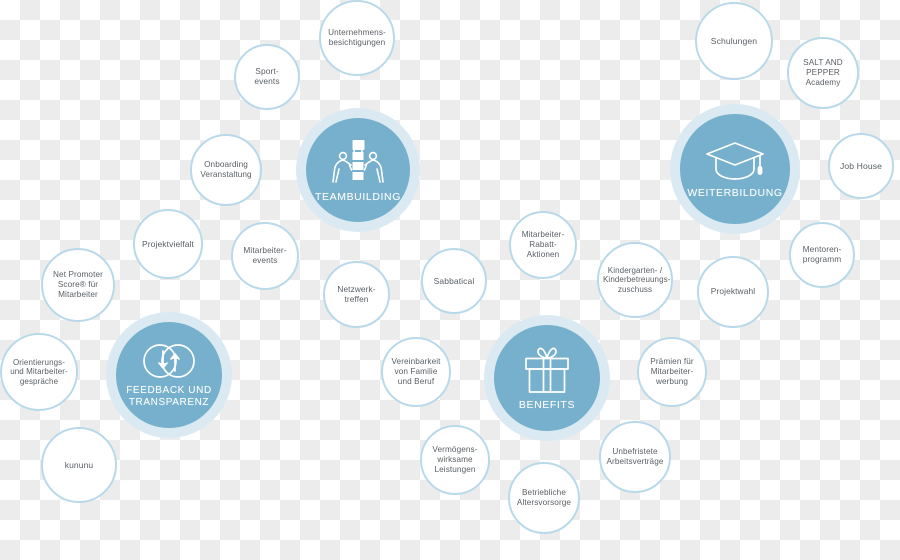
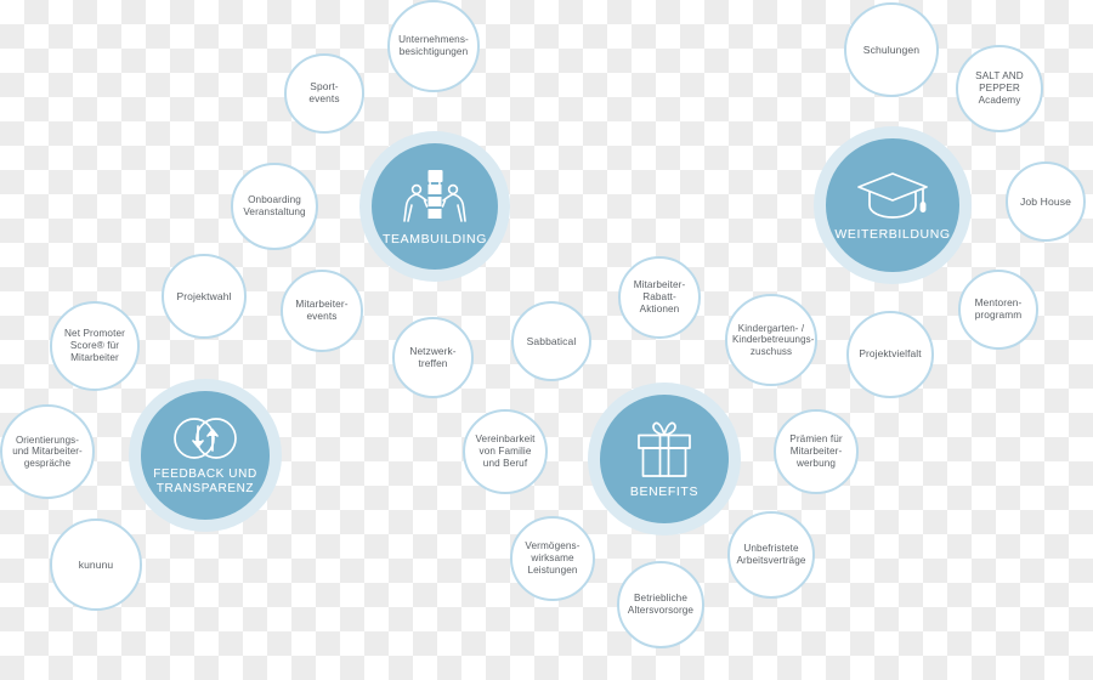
  Unternehmens-
  besichtigungen
  Schulungen
  SALT AND
  PEPPER
  Academy
  Sport-
  events
  Onboarding
  Veranstaltung
  Job House
- Projektvielfalt
+ Projektwahl
  Mitarbeiter-
  events
  Mitarbeiter-
  Rabatt-
  Aktionen
  Mentoren-
  programm
  Net Promoter
  Score® für
  Mitarbeiter
  Kindergarten- /
  Kinderbetreuungs-
  zuschuss
  Sabbatical
  Netzwerk-
  treffen
- Projektwahl
+ Projektvielfalt
  Orientierungs-
  und Mitarbeiter-
  gespräche
  Vereinbarkeit
  von Familie
  und Beruf
  Prämien für
  Mitarbeiter-
  werbung
  kununu
  Vermögens-
  wirksame
  Leistungen
  Unbefristete
  Arbeitsverträge
  Betriebliche
  Altersvorsorge
  TEAMBUILDING
  WEITERBILDUNG
  FEEDBACK UND
  TRANSPARENZ
  BENEFITS
